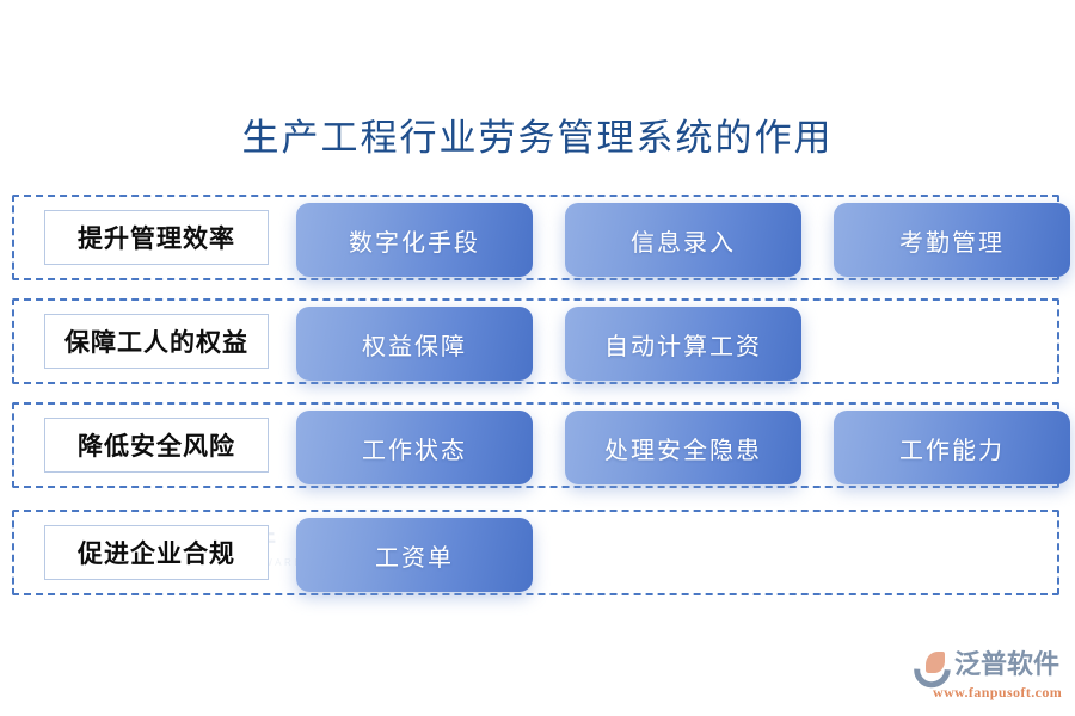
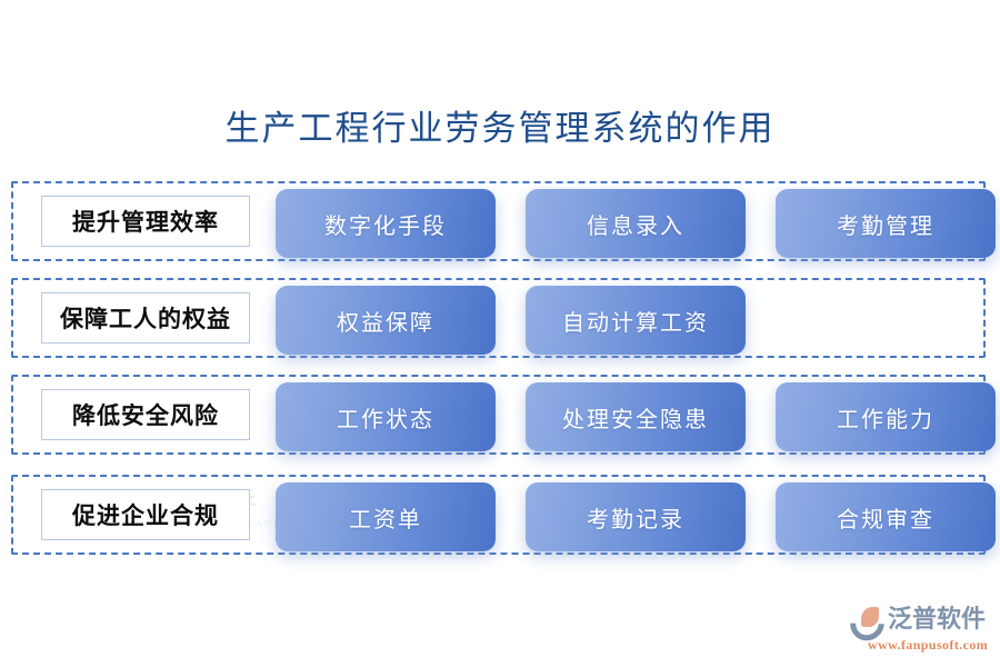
  生产工程行业劳务管理系统的作用
  提升管理效率
  数字化手段
  信息录入
  考勤管理
  保障工人的权益
  权益保障
  自动计算工资
  降低安全风险
  工作状态
  处理安全隐患
  工作能力
  促进企业合规
  工资单
+ 考勤记录
+ 合规审查
  泛普软件
  www.fanpusoft.com
